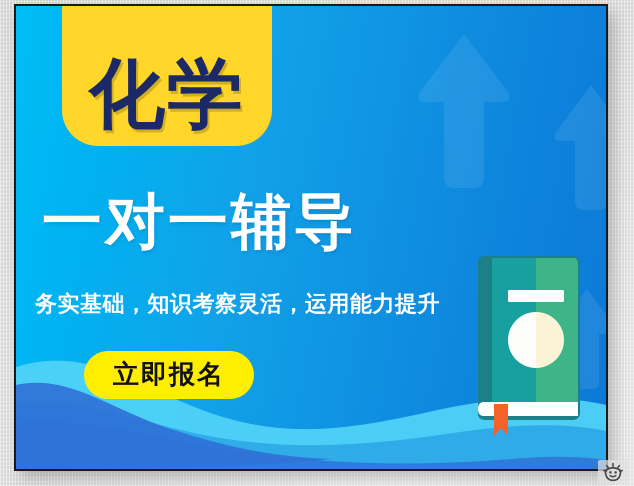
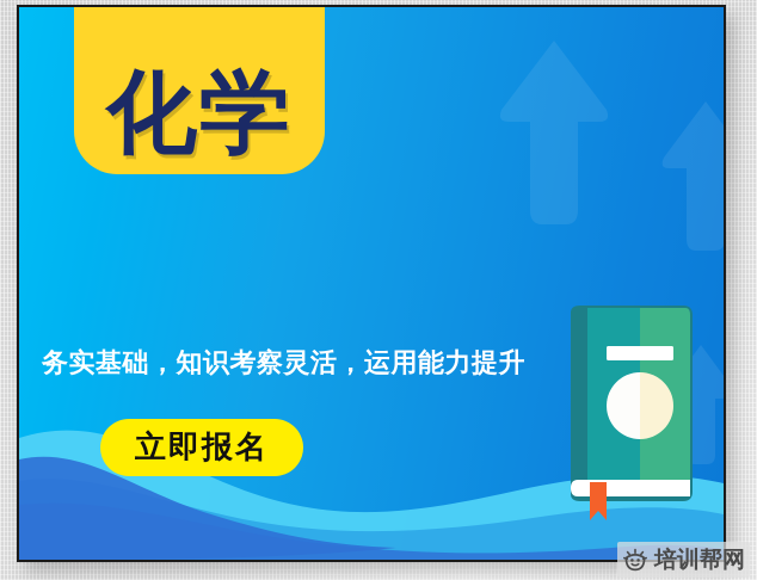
  化学
- 一对一辅导
  务实基础，知识考察灵活，运用能力提升
  立即报名
+ 培训帮网
